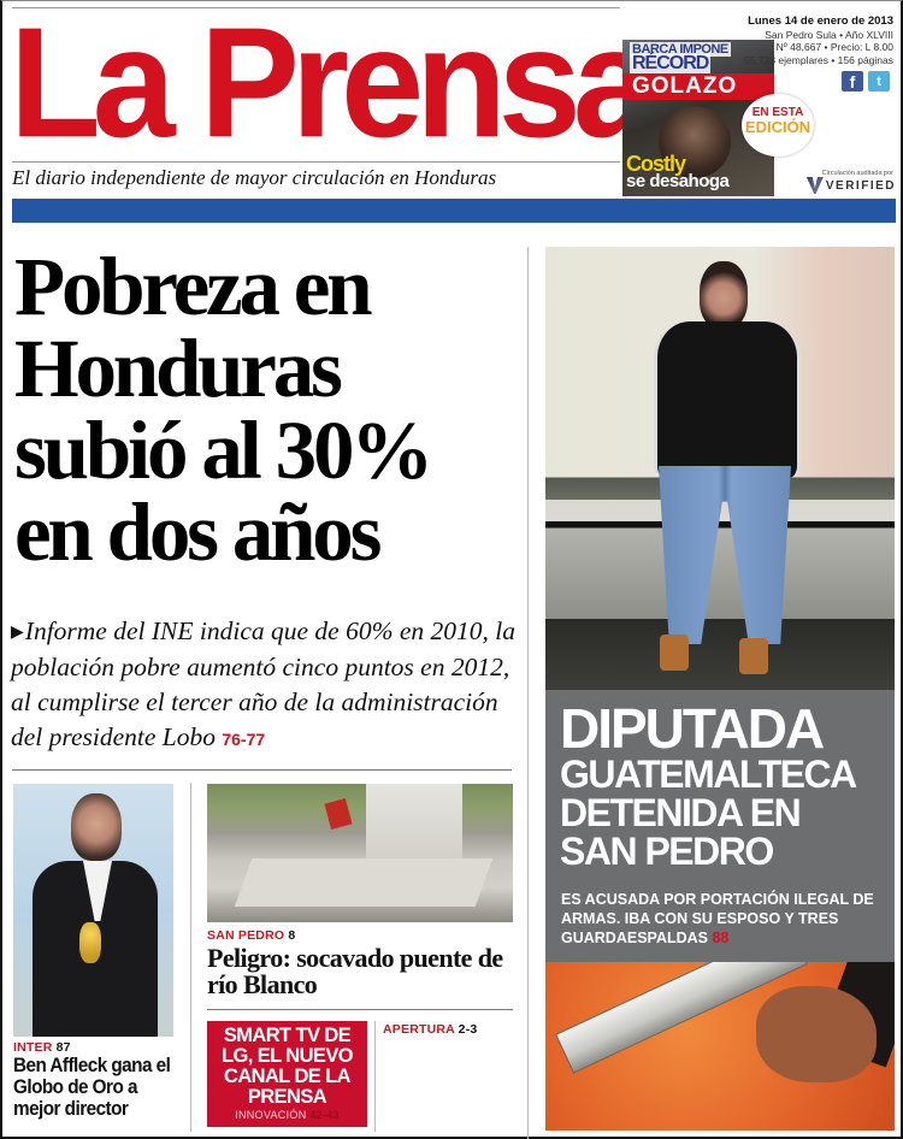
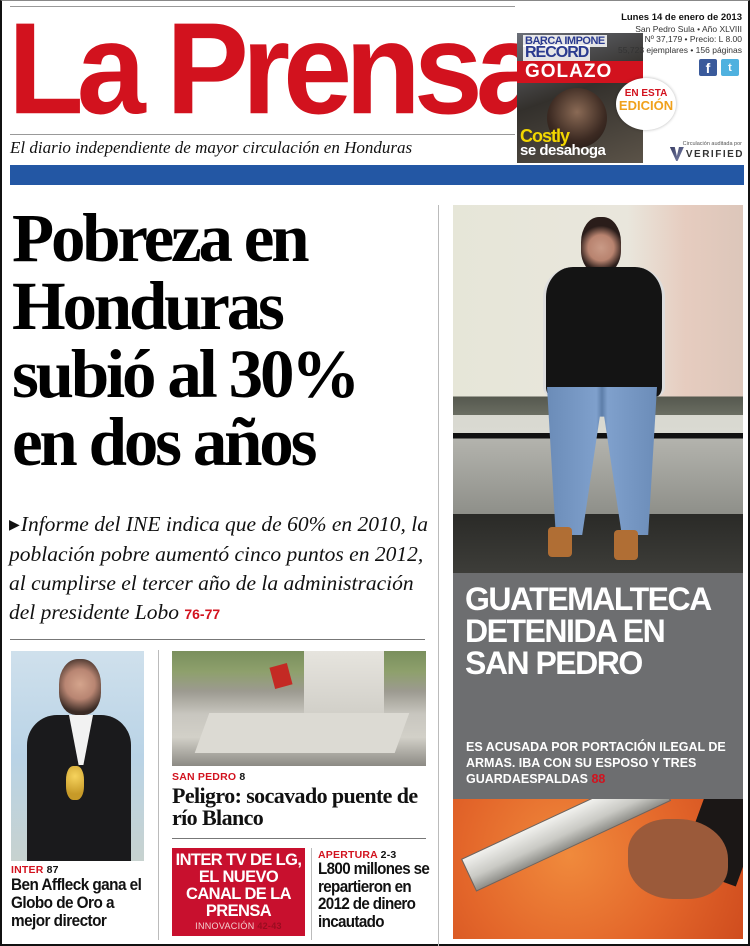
  La Prensa
  El diario independiente de mayor circulación en Honduras
  BARCA IMPONE
  RÉCORD
  GOLAZO
  Costly
  se desahoga
  EN ESTA
  EDICIÓN
  Lunes 14 de enero de 2013
  San Pedro Sula • Año XLVIII
- Nº 48,667 • Precio: L 8.00
+ Nº 37,179 • Precio: L 8.00
  55,723 ejemplares • 156 páginas
  f
  t
  VERIFIED
  Pobreza en Honduras subió al 30% en dos años
  ▶Informe del INE indica que de 60% en 2010, la población pobre aumentó cinco puntos en 2012, al cumplirse el tercer año de la administración del presidente Lobo 76-77
- DIPUTADA
  GUATEMALTECA
  DETENIDA EN
  SAN PEDRO
  ES ACUSADA POR PORTACIÓN ILEGAL DE ARMAS. IBA CON SU ESPOSO Y TRES GUARDAESPALDAS 88
  INTER 87
  Ben Affleck gana el Globo de Oro a mejor director
  SAN PEDRO 8
  Peligro: socavado puente de río Blanco
- SMART TV DE LG, EL NUEVO CANAL DE LA PRENSA
+ INTER TV DE LG, EL NUEVO CANAL DE LA PRENSA
  INNOVACIÓN 42-43
  APERTURA 2-3
+ L800 millones se repartieron en 2012 de dinero incautado
